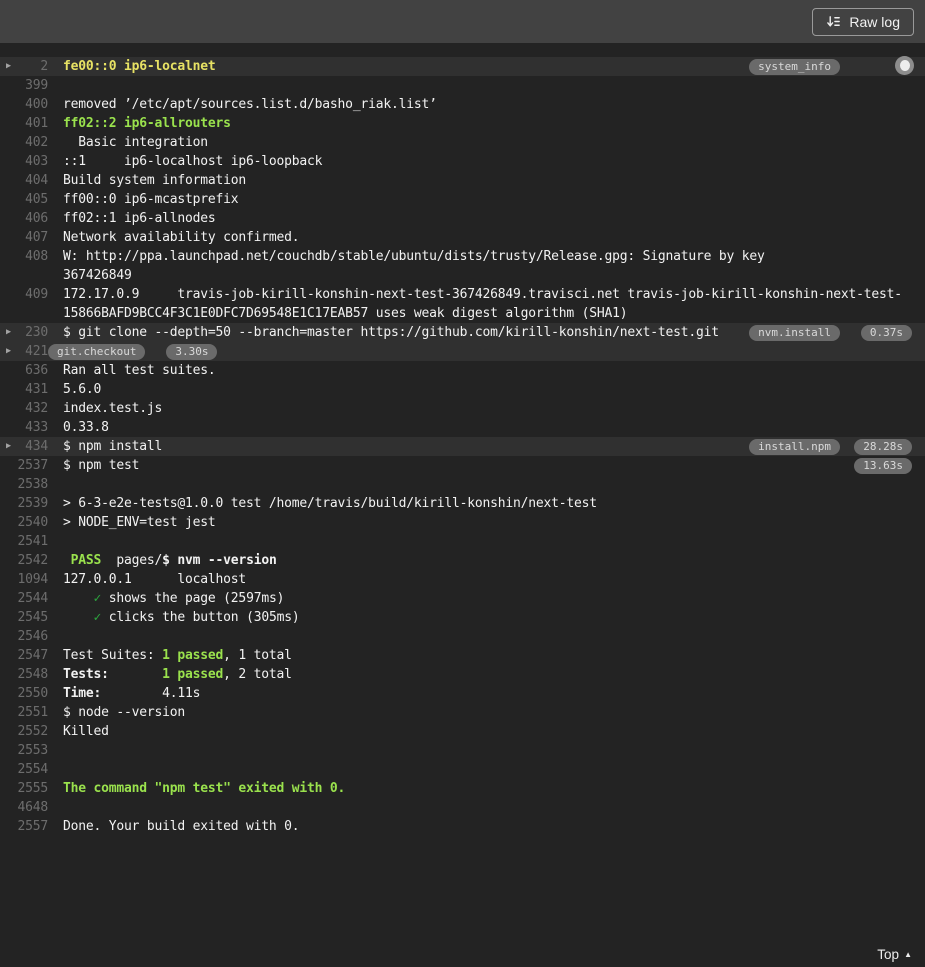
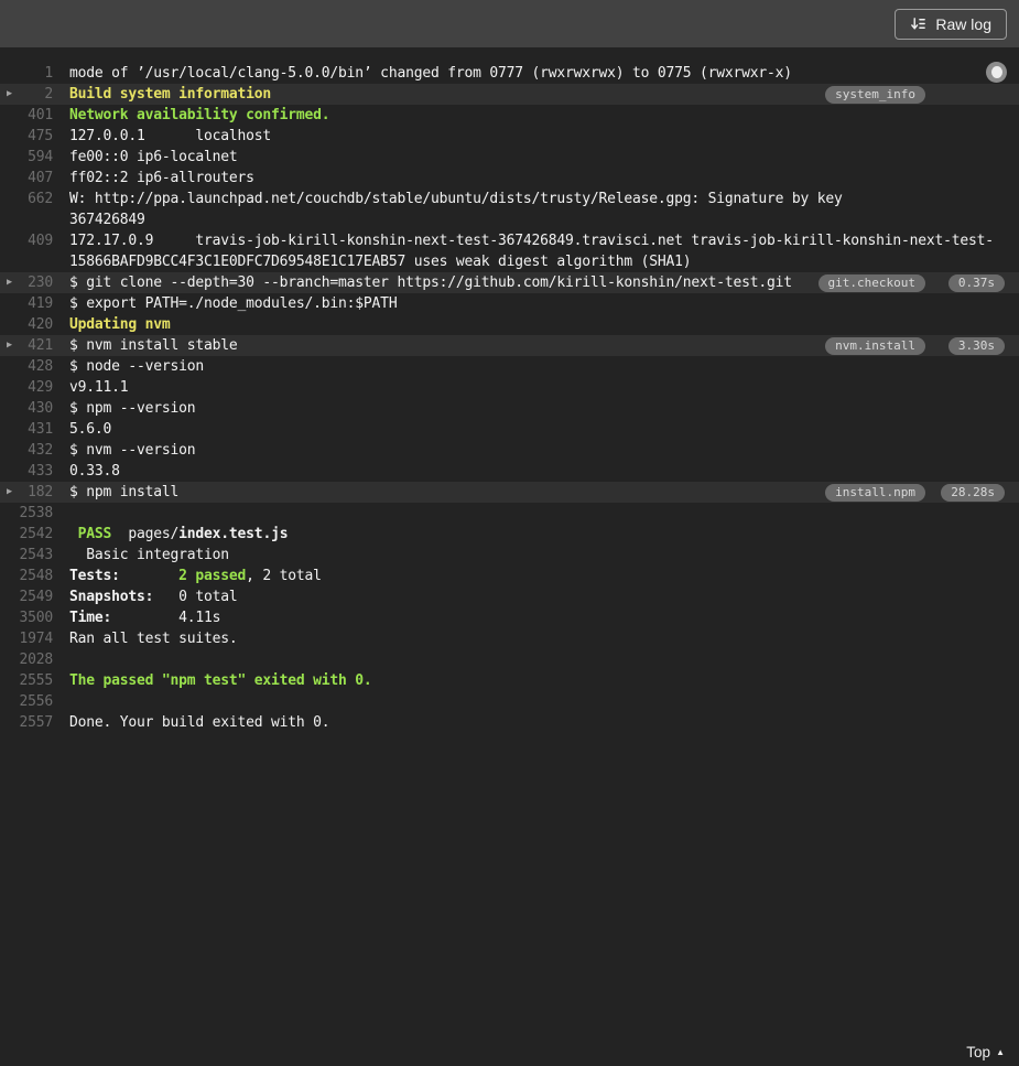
  Raw log
+ 1
+ mode of ’/usr/local/clang-5.0.0/bin’ changed from 0777 (rwxrwxrwx) to 0775 (rwxrwxr-x)
  ▶
  2
- fe00::0 ip6-localnet
+ Build system information
  system_info
- 399
- 400
- removed ’/etc/apt/sources.list.d/basho_riak.list’
  401
- ff02::2 ip6-allrouters
+ Network availability confirmed.
- 402
+ 475
- Basic integration
+ 127.0.0.1 localhost
- 403
- ::1 ip6-localhost ip6-loopback
- 404
+ 594
- Build system information
+ fe00::0 ip6-localnet
- 405
- ff00::0 ip6-mcastprefix
- 406
- ff02::1 ip6-allnodes
  407
- Network availability confirmed.
+ ff02::2 ip6-allrouters
- 408
+ 662
  W: http://ppa.launchpad.net/couchdb/stable/ubuntu/dists/trusty/Release.gpg: Signature by key
  367426849
  409
  172.17.0.9 travis-job-kirill-konshin-next-test-367426849.travisci.net travis-job-kirill-konshin-next-test-
  15866BAFD9BCC4F3C1E0DFC7D69548E1C17EAB57 uses weak digest algorithm (SHA1)
  ▶
  230
- $ git clone --depth=50 --branch=master https://github.com/kirill-konshin/next-test.git
+ $ git clone --depth=30 --branch=master https://github.com/kirill-konshin/next-test.git
- nvm.install
+ git.checkout
  0.37s
+ 419
+ $ export PATH=./node_modules/.bin:$PATH
+ 420
+ Updating nvm
  ▶
  421
+ $ nvm install stable
- git.checkout
+ nvm.install
  3.30s
- 636
+ 428
- Ran all test suites.
+ $ node --version
+ 429
+ v9.11.1
+ 430
+ $ npm --version
  431
  5.6.0
  432
- index.test.js
+ $ nvm --version
  433
  0.33.8
  ▶
- 434
+ 182
  $ npm install
  install.npm
  28.28s
- 2537
- $ npm test
- 13.63s
  2538
- 2539
- > 6-3-e2e-tests@1.0.0 test /home/travis/build/kirill-konshin/next-test
- 2540
- > NODE_ENV=test jest
- 2541
  2542
- PASS pages/$ nvm --version
+ PASS pages/index.test.js
- 1094
+ 2543
- 127.0.0.1 localhost
+ Basic integration
- 2544
- ✓ shows the page (2597ms)
- 2545
- ✓ clicks the button (305ms)
- 2546
- 2547
- Test Suites: 1 passed, 1 total
  2548
- Tests: 1 passed, 2 total
+ Tests: 2 passed, 2 total
+ 2549
+ Snapshots: 0 total
- 2550
+ 3500
  Time: 4.11s
- 2551
+ 1974
- $ node --version
+ Ran all test suites.
- 2552
- Killed
- 2553
- 2554
+ 2028
  2555
- The command "npm test" exited with 0.
+ The passed "npm test" exited with 0.
- 4648
+ 2556
  2557
  Done. Your build exited with 0.
  Top
  ▲
